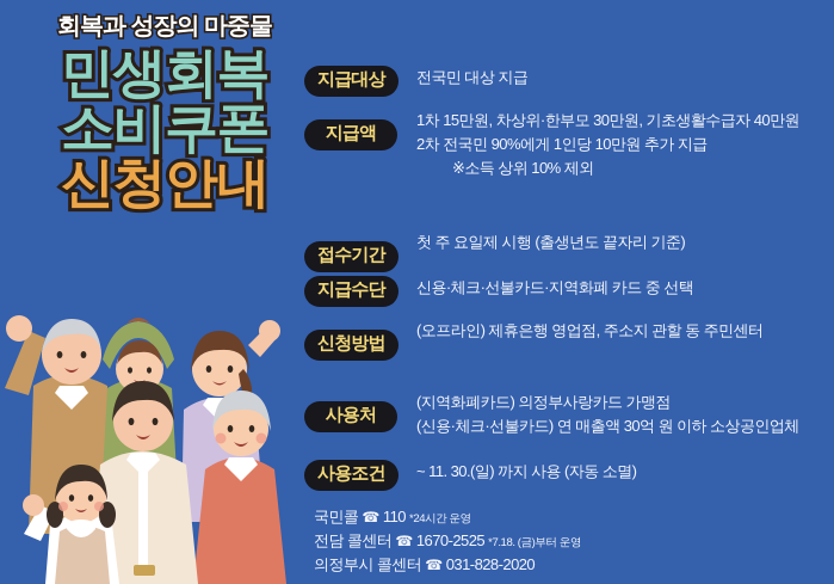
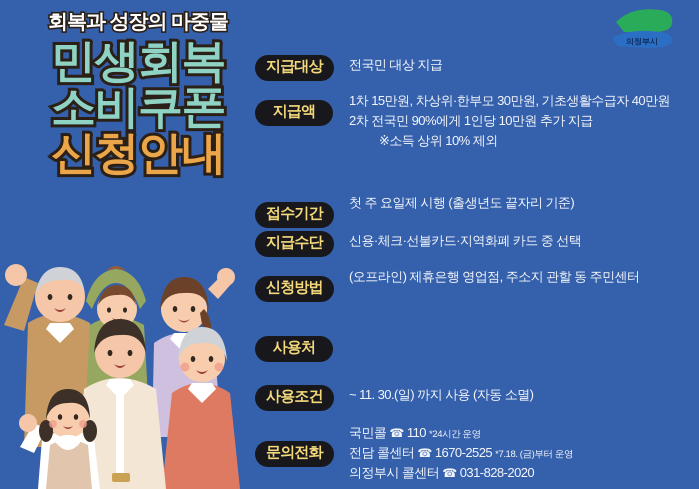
+ 의정부시
  회복과 성장의 마중물
  민생회복
  소비쿠폰
  신청안내
  지급대상
  전국민 대상 지급
  지급액
  1차 15만원, 차상위·한부모 30만원, 기초생활수급자 40만원
  2차 전국민 90%에게 1인당 10만원 추가 지급
  ※소득 상위 10% 제외
  접수기간
  첫 주 요일제 시행 (출생년도 끝자리 기준)
  지급수단
  신용·체크·선불카드·지역화폐 카드 중 선택
  신청방법
  (오프라인) 제휴은행 영업점, 주소지 관할 동 주민센터
  사용처
- (지역화폐카드) 의정부사랑카드 가맹점
- (신용·체크·선불카드) 연 매출액 30억 원 이하 소상공인업체
  사용조건
  ~ 11. 30.(일) 까지 사용 (자동 소멸)
+ 문의전화
  국민콜 ☎ 110 *24시간 운영
  전담 콜센터 ☎ 1670-2525 *7.18. (금)부터 운영
  의정부시 콜센터 ☎ 031-828-2020
